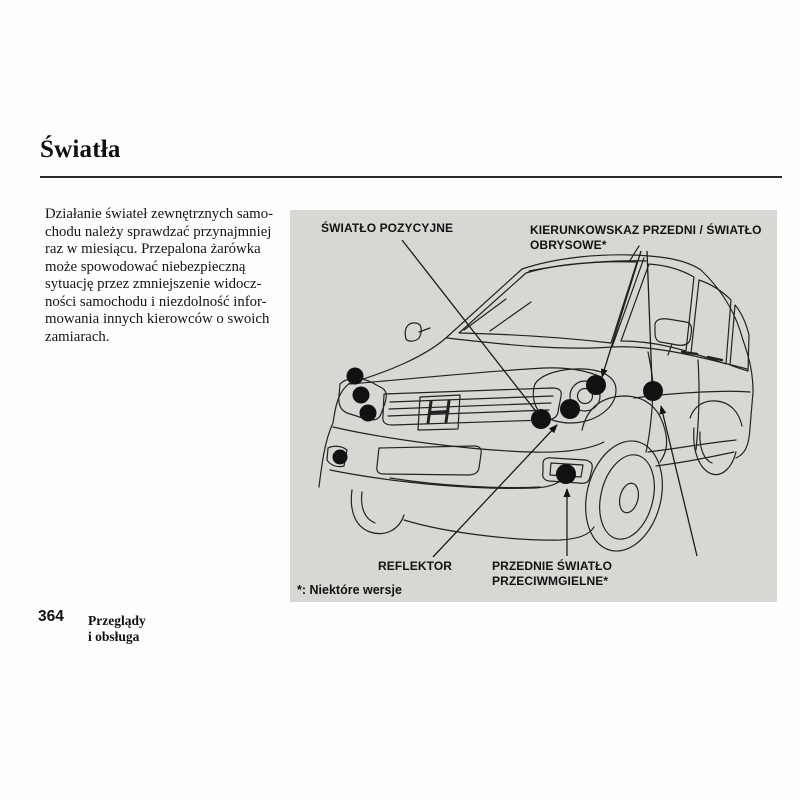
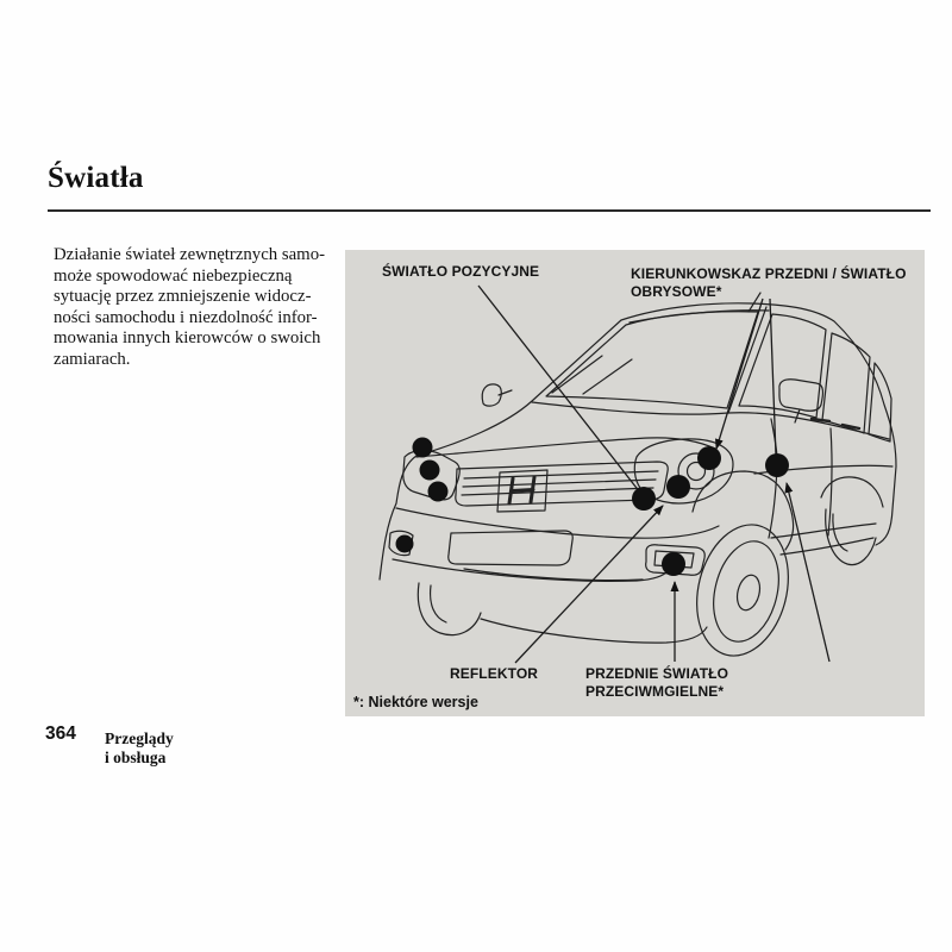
  Światła
  Działanie świateł zewnętrznych samo-
- chodu należy sprawdzać przynajmniej
- raz w miesiącu. Przepalona żarówka
  może spowodować niebezpieczną
  sytuację przez zmniejszenie widocz-
  ności samochodu i niezdolność infor-
  mowania innych kierowców o swoich
  zamiarach.
  ŚWIATŁO POZYCYJNE
  KIERUNKOWSKAZ PRZEDNI / ŚWIATŁO
  OBRYSOWE*
  REFLEKTOR
  PRZEDNIE ŚWIATŁO
  PRZECIWMGIELNE*
  *: Niektóre wersje
  364
  Przeglądy i obsługa
